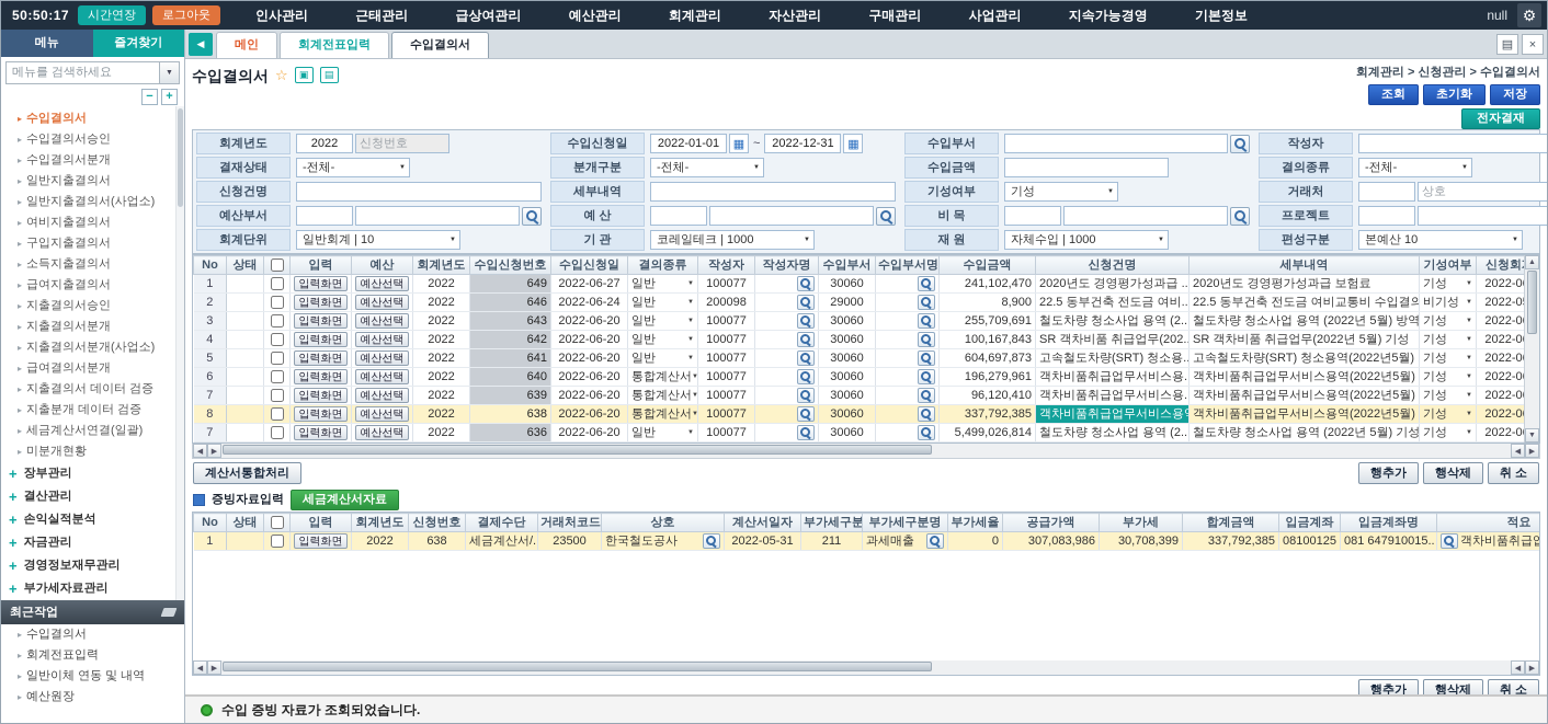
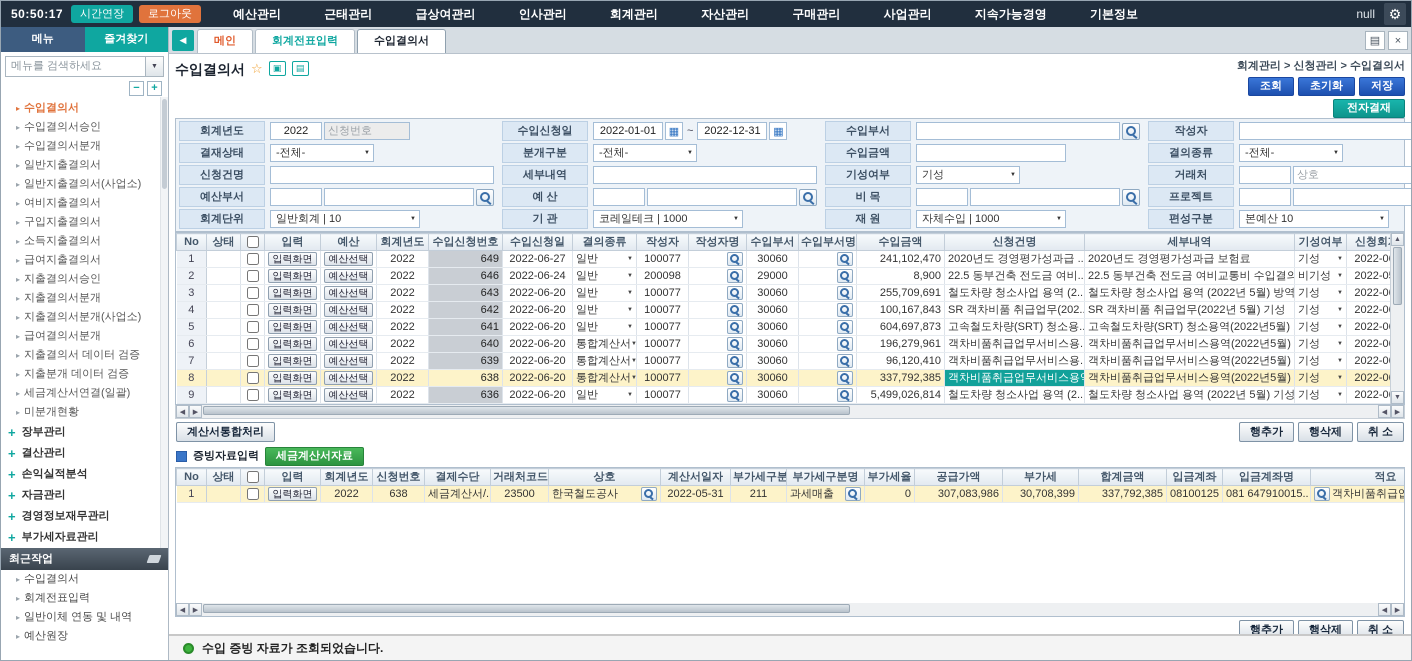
  50:50:17
  시간연장
  로그아웃
- 인사관리
+ 예산관리
  근태관리
  급상여관리
- 예산관리
+ 인사관리
  회계관리
  자산관리
  구매관리
  사업관리
  지속가능경영
  기본정보
  null
  ⚙
  메뉴
  즐겨찾기
  메뉴를 검색하세요
  −
  +
  ▸
  수입결의서
  ▸
  수입결의서승인
  ▸
  수입결의서분개
  ▸
  일반지출결의서
  ▸
  일반지출결의서(사업소)
  ▸
  여비지출결의서
  ▸
  구입지출결의서
  ▸
  소득지출결의서
  ▸
  급여지출결의서
  ▸
  지출결의서승인
  ▸
  지출결의서분개
  ▸
  지출결의서분개(사업소)
  ▸
  급여결의서분개
  ▸
  지출결의서 데이터 검증
  ▸
  지출분개 데이터 검증
  ▸
  세금계산서연결(일괄)
  ▸
  미분개현황
  +
  장부관리
  +
  결산관리
  +
  손익실적분석
  +
  자금관리
  +
  경영정보재무관리
  +
  부가세자료관리
  최근작업
  ▸
  수입결의서
  ▸
  회계전표입력
  ▸
  일반이체 연동 및 내역
  ▸
  예산원장
  ◀
  메인
  회계전표입력
  수입결의서
  ▤
  ×
  수입결의서
  ☆
  ▣
  ▤
  회계관리 > 신청관리 > 수입결의서
  조회
  초기화
  저장
  전자결재
  회계년도
  2022
  신청번호
  수입신청일
  2022-01-01
  ▦
  ~
  2022-12-31
  ▦
  수입부서
  작성자
  결재상태
  -전체-
  분개구분
  -전체-
  수입금액
  결의종류
  -전체-
  신청건명
  세부내역
  기성여부
  기성
  거래처
  상호
  예산부서
  예 산
  비 목
  프로젝트
  회계단위
  일반회계 | 10
  기 관
  코레일테크 | 1000
  재 원
  자체수입 | 1000
  편성구분
  본예산 10
  No	상태		입력	예산	회계년도	수입신청번호	수입신청일	결의종류	작성자	작성자명	수입부서	수입부서명	수입금액	신청건명	세부내역	기성여부	신청회일
  1			입력화면	예산선택	2022	649	2022-06-27	일반	100077		30060		241,102,470	2020년도 경영평가성과급 ..	2020년도 경영평가성과급 보험료	기성	2022-0
  2			입력화면	예산선택	2022	646	2022-06-24	일반	200098		29000		8,900	22.5 동부건축 전도금 여비..	22.5 동부건축 전도금 여비교통비 수입결의	비기성	2022-0
  3			입력화면	예산선택	2022	643	2022-06-20	일반	100077		30060		255,709,691	철도차량 청소사업 용역 (2..	철도차량 청소사업 용역 (2022년 5월) 방역	기성	2022-0
  4			입력화면	예산선택	2022	642	2022-06-20	일반	100077		30060		100,167,843	SR 객차비품 취급업무(202..	SR 객차비품 취급업무(2022년 5월) 기성	기성	2022-0
  5			입력화면	예산선택	2022	641	2022-06-20	일반	100077		30060		604,697,873	고속철도차량(SRT) 청소용..	고속철도차량(SRT) 청소용역(2022년5월)	기성	2022-0
  6			입력화면	예산선택	2022	640	2022-06-20	통합계산서	100077		30060		196,279,961	객차비품취급업무서비스용.	객차비품취급업무서비스용역(2022년5월)	기성	2022-0
  7			입력화면	예산선택	2022	639	2022-06-20	통합계산서	100077		30060		96,120,410	객차비품취급업무서비스용.	객차비품취급업무서비스용역(2022년5월)	기성	2022-0
  8			입력화면	예산선택	2022	638	2022-06-20	통합계산서	100077		30060		337,792,385	객차비품취급업무서비스용	객차비품취급업무서비스용역(2022년5월)	기성	2022-0
- 7			입력화면	예산선택	2022	636	2022-06-20	일반	100077		30060		5,499,026,814	철도차량 청소사업 용역 (2..	철도차량 청소사업 용역 (2022년 5월) 기성	기성	2022-0
+ 9			입력화면	예산선택	2022	636	2022-06-20	일반	100077		30060		5,499,026,814	철도차량 청소사업 용역 (2..	철도차량 청소사업 용역 (2022년 5월) 기성	기성	2022-0
  계산서통합처리
  행추가
  행삭제
  취 소
  증빙자료입력
  세금계산서자료
  No	상태		입력	회계년도	신청번호	결제수단	거래처코드	상호	계산서일자	부가세구분	부가세구분명	부가세율	공급가액	부가세	합계금액	입금계좌	입금계좌명	적요
  1			입력화면	2022	638	세금계산서/.	23500	한국철도공사	2022-05-31	211	과세매출	0	307,083,986	30,708,399	337,792,385	08100125	081 647910015..	객차비품취급업
  행추가
  행삭제
  취 소
  수입 증빙 자료가 조회되었습니다.
